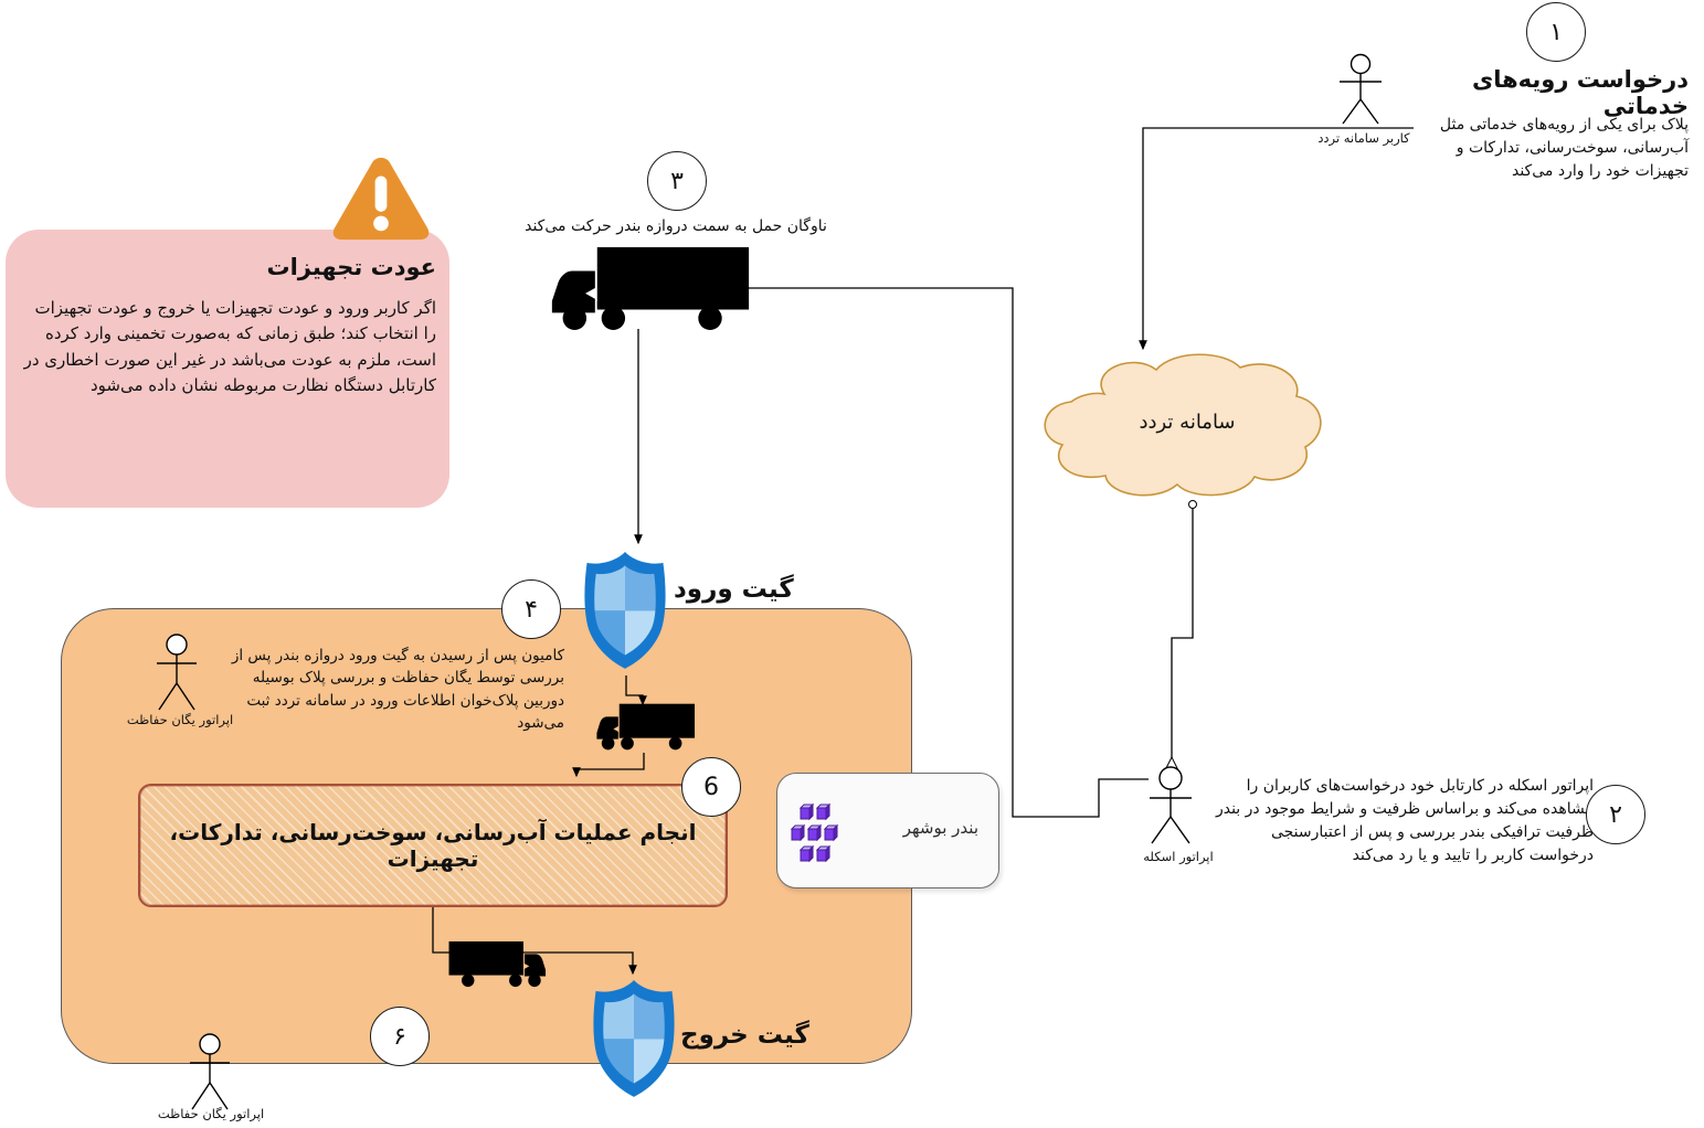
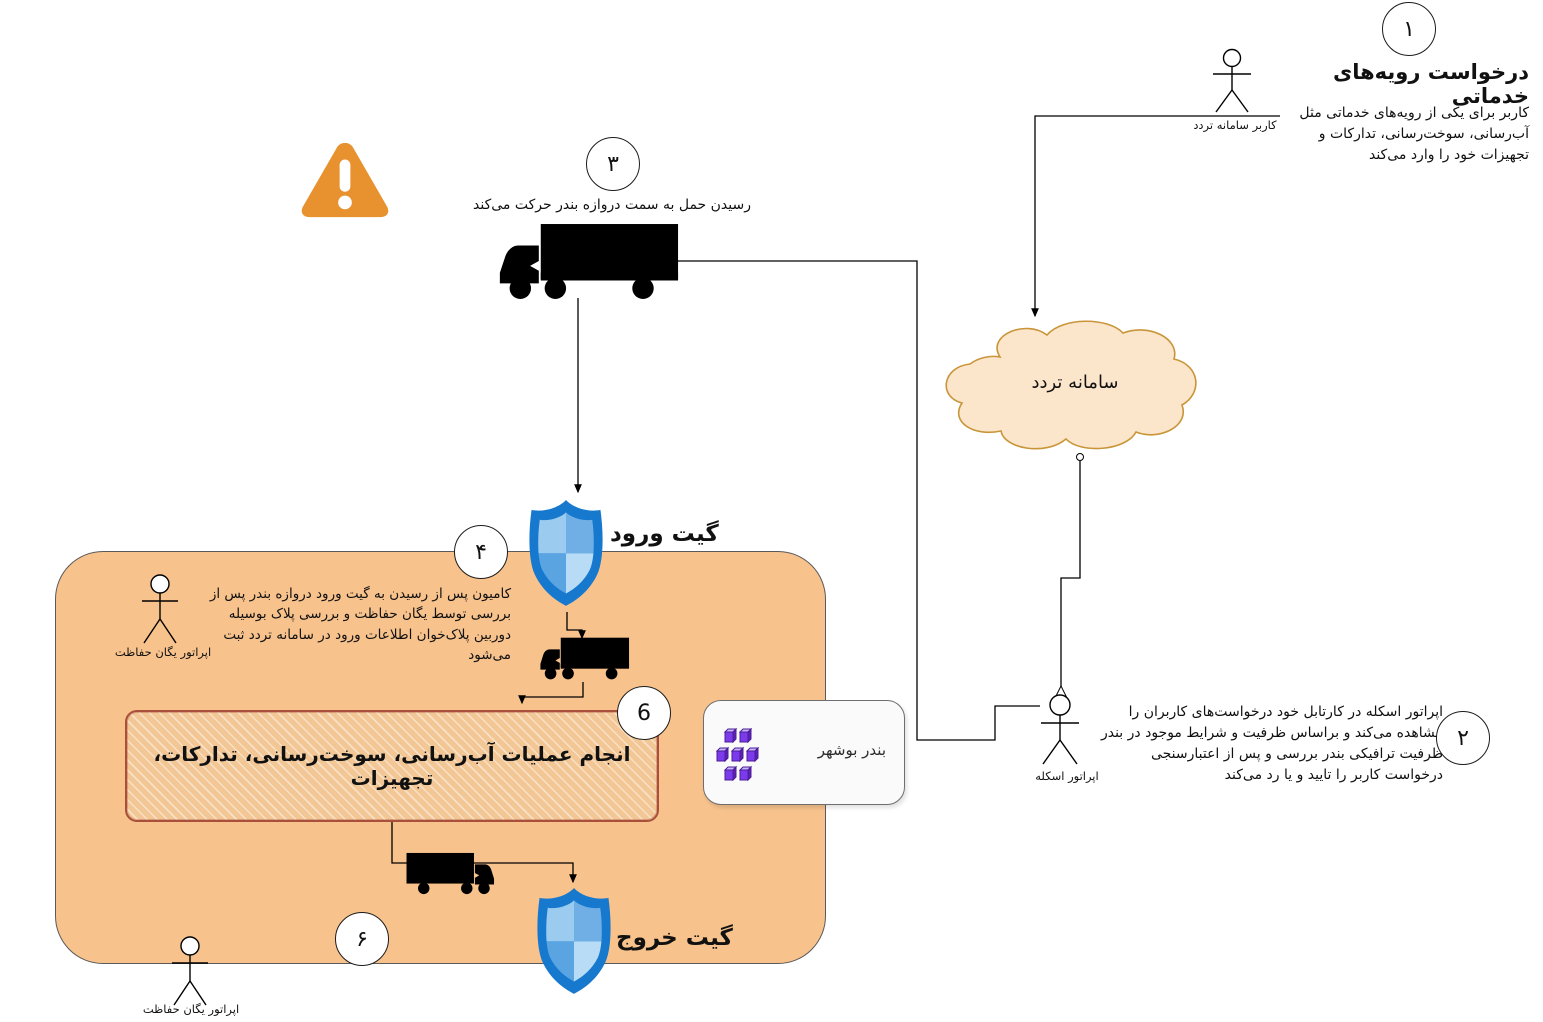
- عودت تجهیزات
- اگر کاربر ورود و عودت تجهیزات یا خروج و عودت تجهیزات را انتخاب کند؛ طبق زمانی که به‌صورت تخمینی وارد کرده است، ملزم به عودت می‌باشد در غیر این صورت اخطاری در کارتابل دستگاه نظارت مربوطه نشان داده می‌شود
  ۱
  ۲
  ۳
  ۴
  6
  ۶
  درخواست رویه‌های خدماتی
- پلاک برای یکی از رویه‌های خدماتی مثل آب‌رسانی، سوخت‌رسانی، تدارکات و تجهیزات خود را وارد می‌کند
+ کاربر برای یکی از رویه‌های خدماتی مثل آب‌رسانی، سوخت‌رسانی، تدارکات و تجهیزات خود را وارد می‌کند
  کاربر سامانه تردد
- ناوگان حمل به سمت دروازه بندر حرکت می‌کند
+ رسیدن حمل به سمت دروازه بندر حرکت می‌کند
  سامانه تردد
  گیت ورود
  کامیون پس از رسیدن به گیت ورود دروازه بندر پس از بررسی توسط یگان حفاظت و بررسی پلاک بوسیله دوربین پلاک‌خوان اطلاعات ورود در سامانه تردد ثبت می‌شود
  اپراتور یگان حفاظت
  انجام عملیات آب‌رسانی، سوخت‌رسانی، تدارکات، تجهیزات
  بندر بوشهر
  اپراتور اسکله در کارتابل خود درخواستهای کاربران راشاهده می‌کند و براساس ظرفیت و شرایط موجود در بندر ظرفیت ترافیکی بندر بررسی و پس از اعتبارسنجی درخواست کاربر را تایید و یا رد می‌کند
  اپراتور اسکله
  گیت خروج
  اپراتور یگان حفاظت
